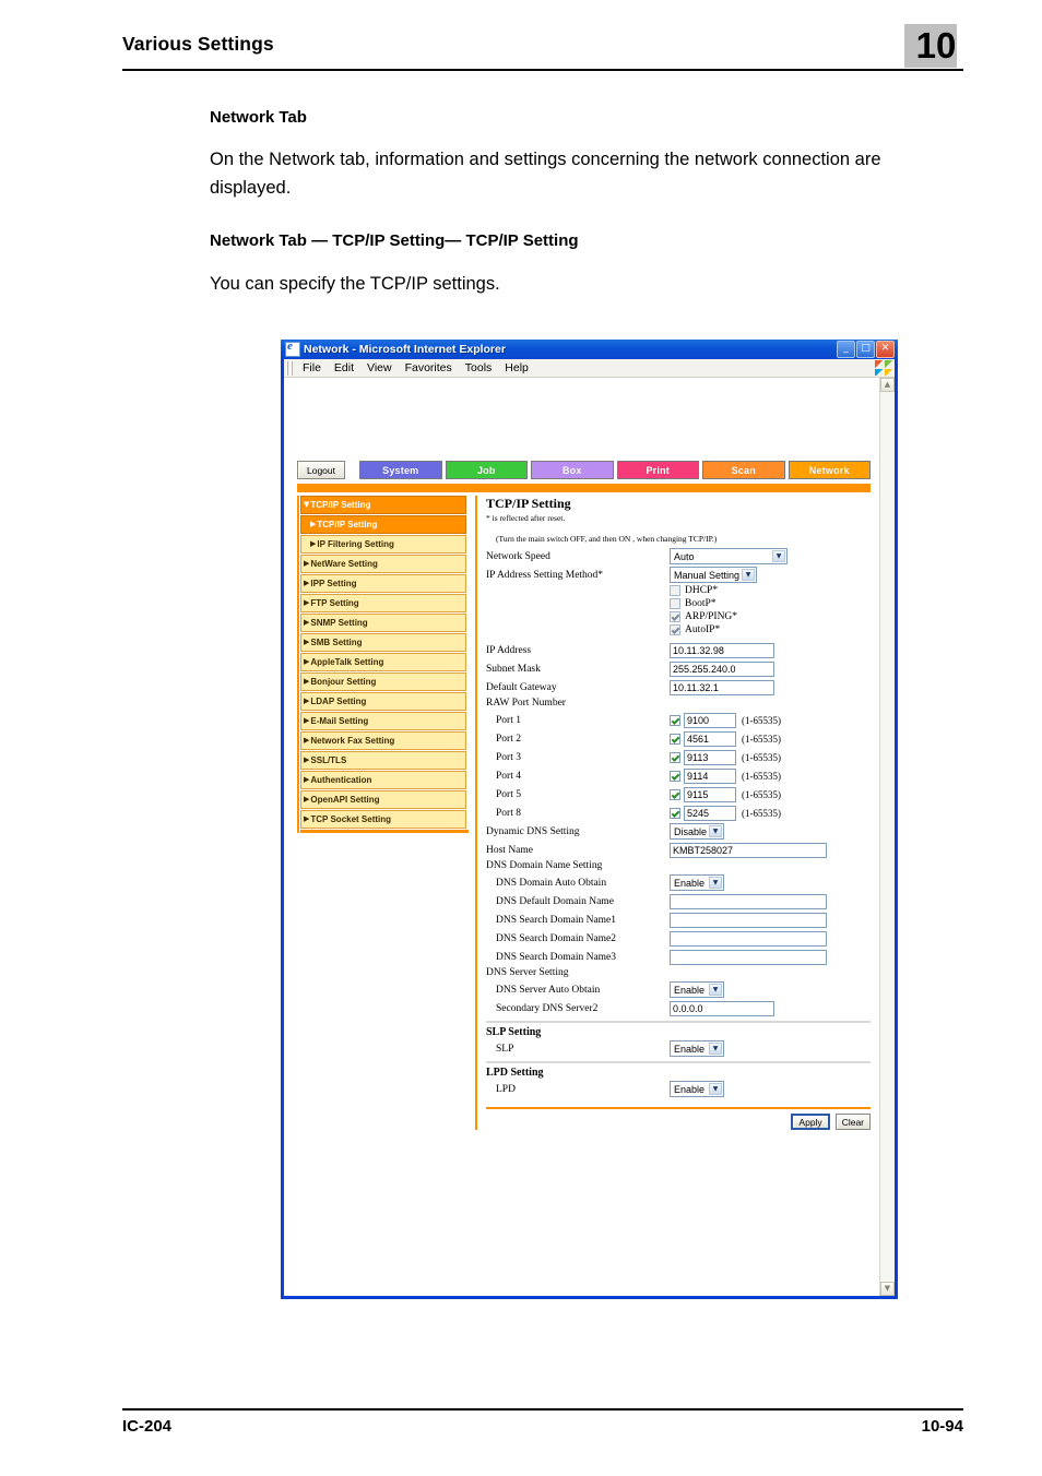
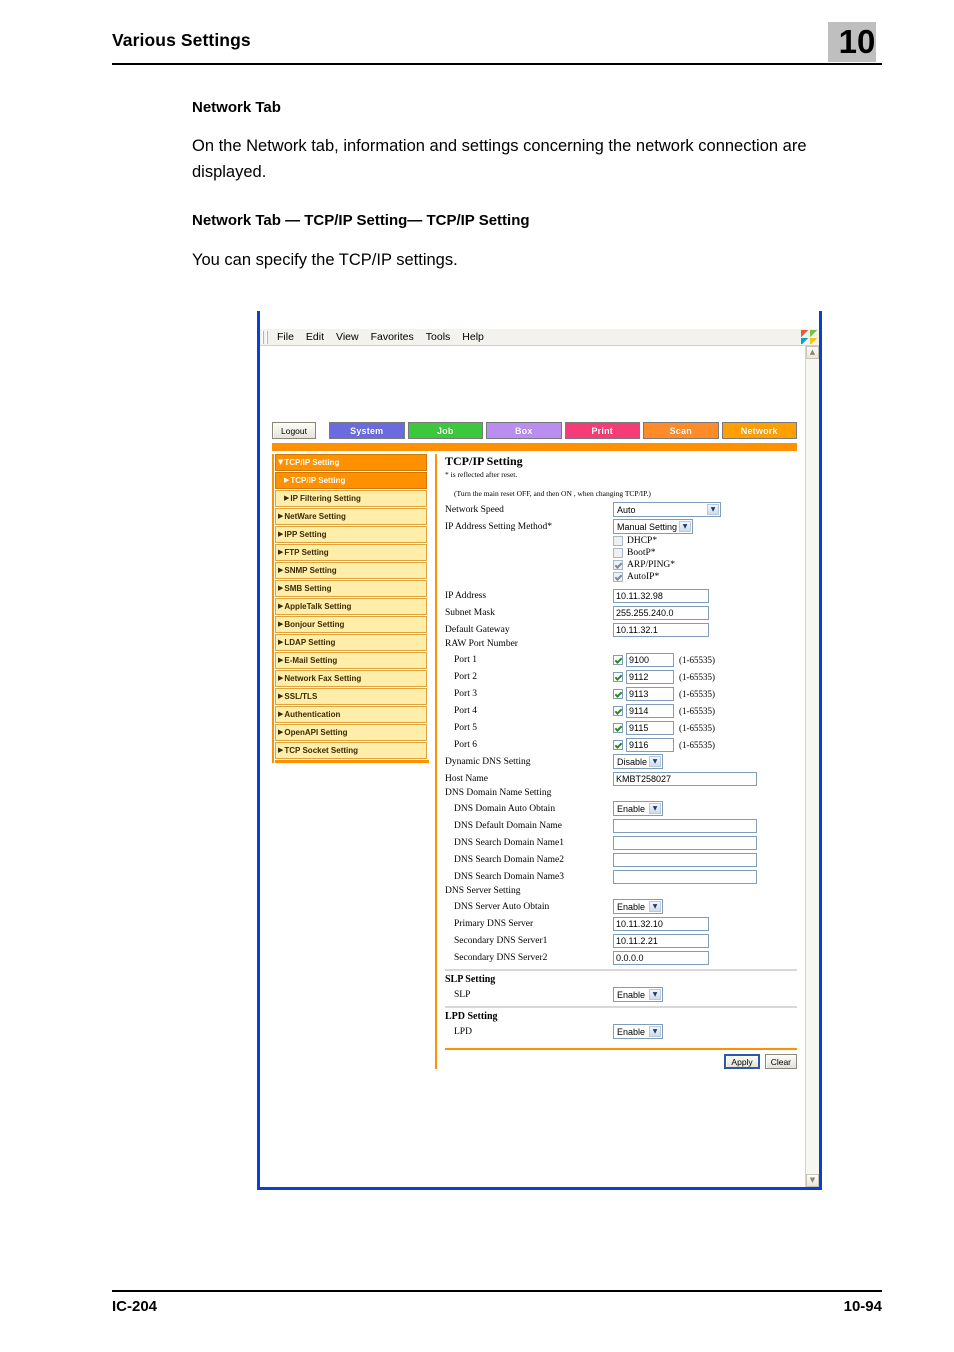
  Various Settings
  10
  Network Tab
  On the Network tab, information and settings concerning the network connection are displayed.
  Network Tab — TCP/IP Setting— TCP/IP Setting
  You can specify the TCP/IP settings.
- Network - Microsoft Internet Explorer
- _
- □
- ✕
  File
  Edit
  View
  Favorites
  Tools
  Help
  Logout
  System
  Job
  Box
  Print
  Scan
  Network
  ▼
  TCP/IP Setting
  ▶
  TCP/IP Setting
  ▶
  IP Filtering Setting
  ▶
  NetWare Setting
  ▶
  IPP Setting
  ▶
  FTP Setting
  ▶
  SNMP Setting
  ▶
  SMB Setting
  ▶
  AppleTalk Setting
  ▶
  Bonjour Setting
  ▶
  LDAP Setting
  ▶
  E-Mail Setting
  ▶
  Network Fax Setting
  ▶
  SSL/TLS
  ▶
  Authentication
  ▶
  OpenAPI Setting
  ▶
  TCP Socket Setting
  TCP/IP Setting
  * is reflected after reset.
- (Turn the main switch OFF, and then ON , when changing TCP/IP.)
+ (Turn the main reset OFF, and then ON , when changing TCP/IP.)
  Network Speed
  Auto
  IP Address Setting Method*
  Manual Setting
  DHCP*
  BootP*
  ARP/PING*
  AutoIP*
  IP Address
  10.11.32.98
  Subnet Mask
  255.255.240.0
  Default Gateway
  10.11.32.1
  RAW Port Number
  Port 1
  9100
  (1-65535)
  Port 2
- 4561
+ 9112
  (1-65535)
  Port 3
  9113
  (1-65535)
  Port 4
  9114
  (1-65535)
  Port 5
  9115
  (1-65535)
- Port 8
+ Port 6
- 5245
+ 9116
  (1-65535)
  Dynamic DNS Setting
  Disable
  Host Name
  KMBT258027
  DNS Domain Name Setting
  DNS Domain Auto Obtain
  Enable
  DNS Default Domain Name
  DNS Search Domain Name1
  DNS Search Domain Name2
  DNS Search Domain Name3
  DNS Server Setting
  DNS Server Auto Obtain
  Enable
+ Primary DNS Server
+ 10.11.32.10
+ Secondary DNS Server1
+ 10.11.2.21
  Secondary DNS Server2
  0.0.0.0
  SLP Setting
  SLP
  Enable
  LPD Setting
  LPD
  Enable
  Apply
  Clear
  ▲
  ▼
  IC-204
  10-94
